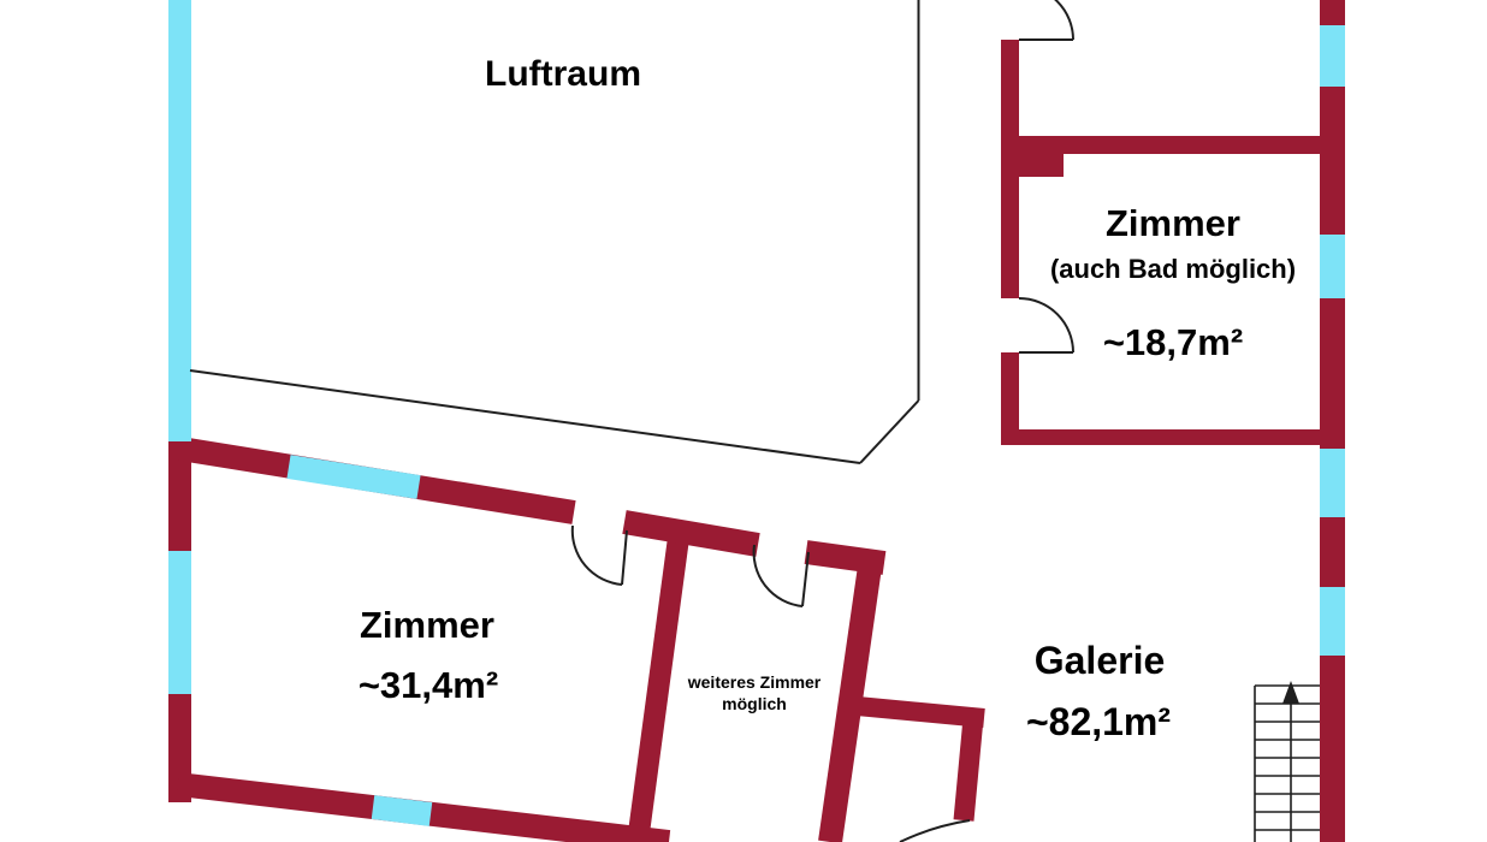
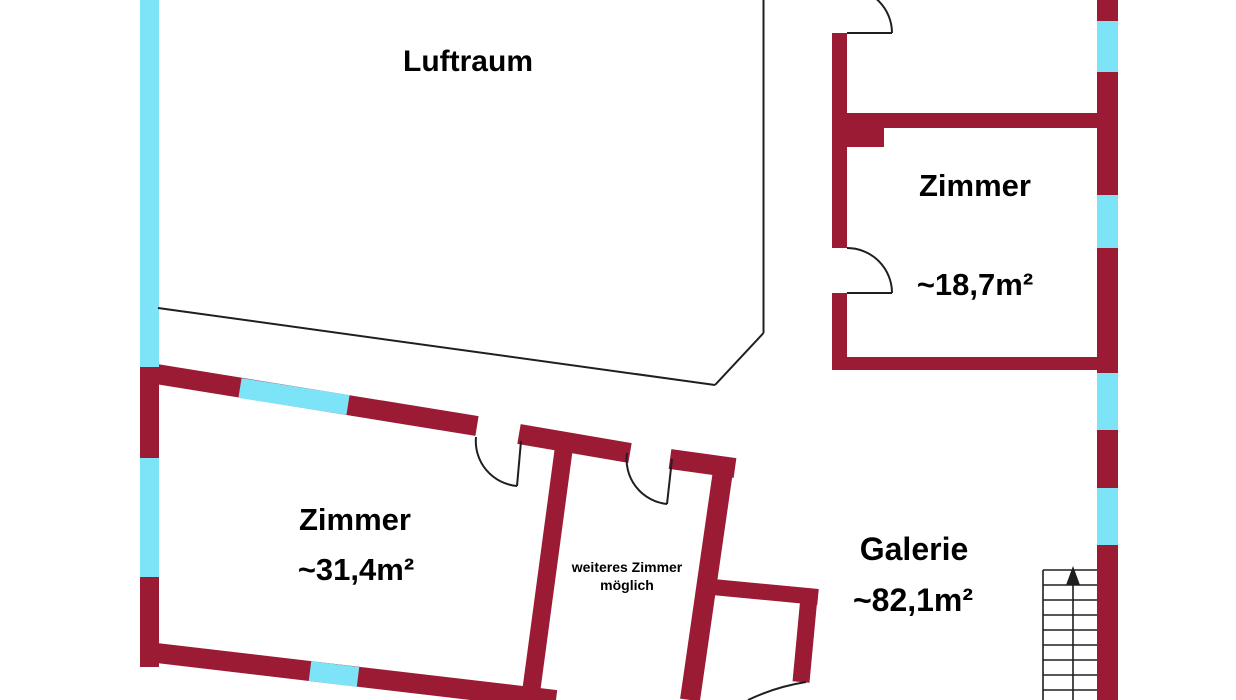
  Luftraum
  Zimmer
- (auch Bad möglich)
  ~18,7m²
  Zimmer
  ~31,4m²
  weiteres Zimmer
  möglich
  Galerie
  ~82,1m²
